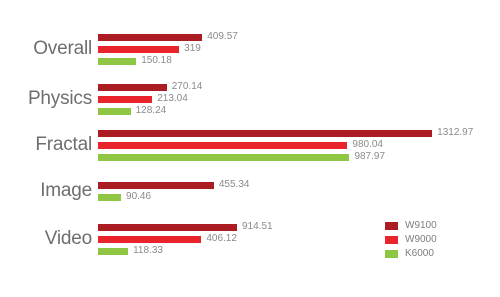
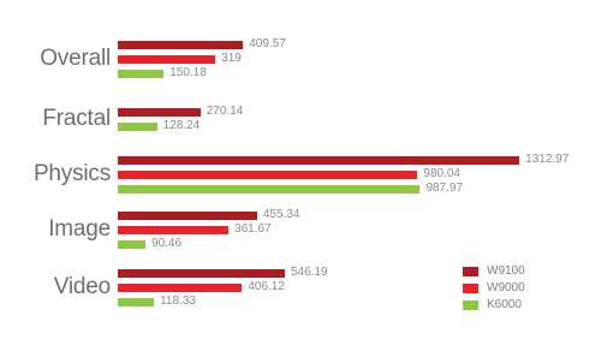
  Overall
  409.57
  319
  150.18
- Physics
+ Fractal
  270.14
- 213.04
  128.24
- Fractal
+ Physics
  1312.97
  980.04
  987.97
  Image
  455.34
+ 361.67
  90.46
  Video
- 914.51
+ 546.19
  406.12
  118.33
  W9100
  W9000
  K6000
